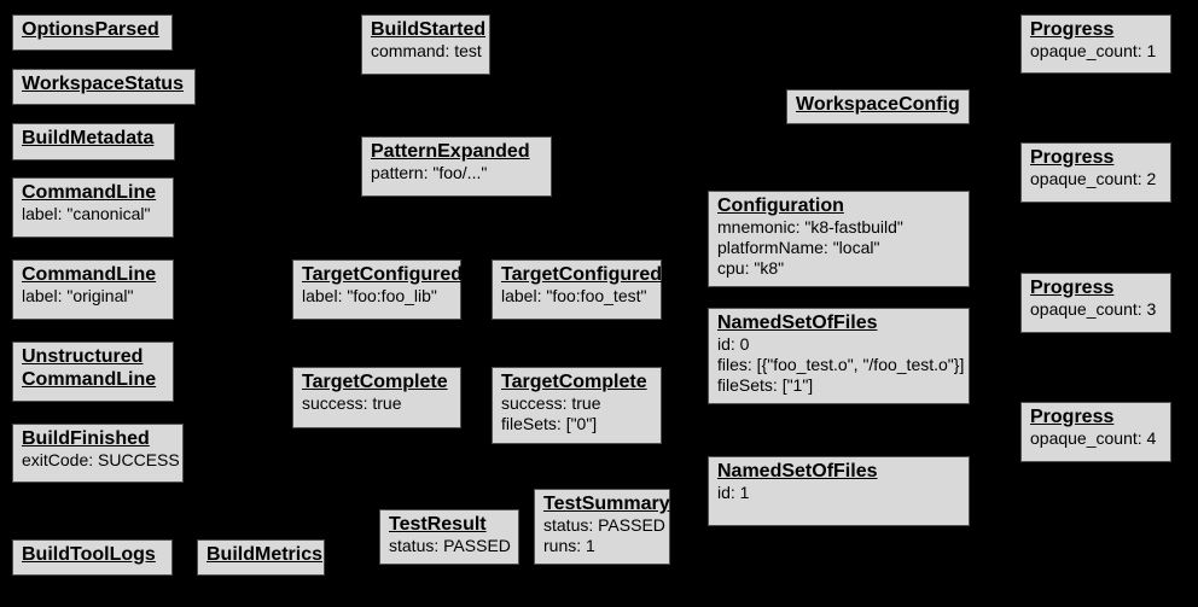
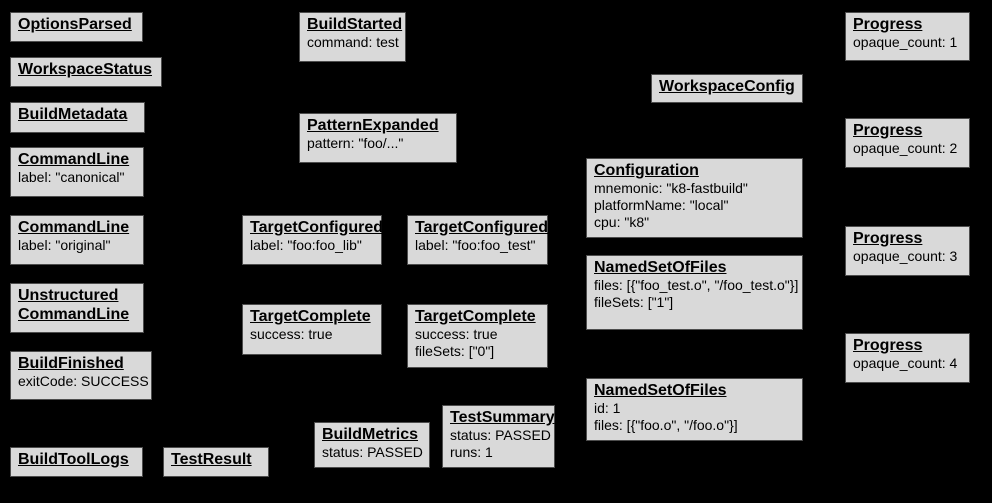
  OptionsParsed
  WorkspaceStatus
  BuildMetadata
  CommandLine
  label: "canonical"
  CommandLine
  label: "original"
  Unstructured
  CommandLine
  BuildFinished
  exitCode: SUCCESS
  BuildToolLogs
- BuildMetrics
+ TestResult
  BuildStarted
  command: test
  PatternExpanded
  pattern: "foo/..."
  TargetConfigured
  label: "foo:foo_lib"
  TargetConfigured
  label: "foo:foo_test"
  TargetComplete
  success: true
  TargetComplete
  success: true
  fileSets: ["0"]
- TestResult
+ BuildMetrics
  status: PASSED
  TestSummary
  status: PASSED
  runs: 1
  WorkspaceConfig
  Configuration
  mnemonic: "k8-fastbuild"
  platformName: "local"
  cpu: "k8"
  NamedSetOfFiles
- id: 0
  files: [{"foo_test.o", "/foo_test.o"}]
  fileSets: ["1"]
  NamedSetOfFiles
  id: 1
+ files: [{"foo.o", "/foo.o"}]
  Progress
  opaque_count: 1
  Progress
  opaque_count: 2
  Progress
  opaque_count: 3
  Progress
  opaque_count: 4
